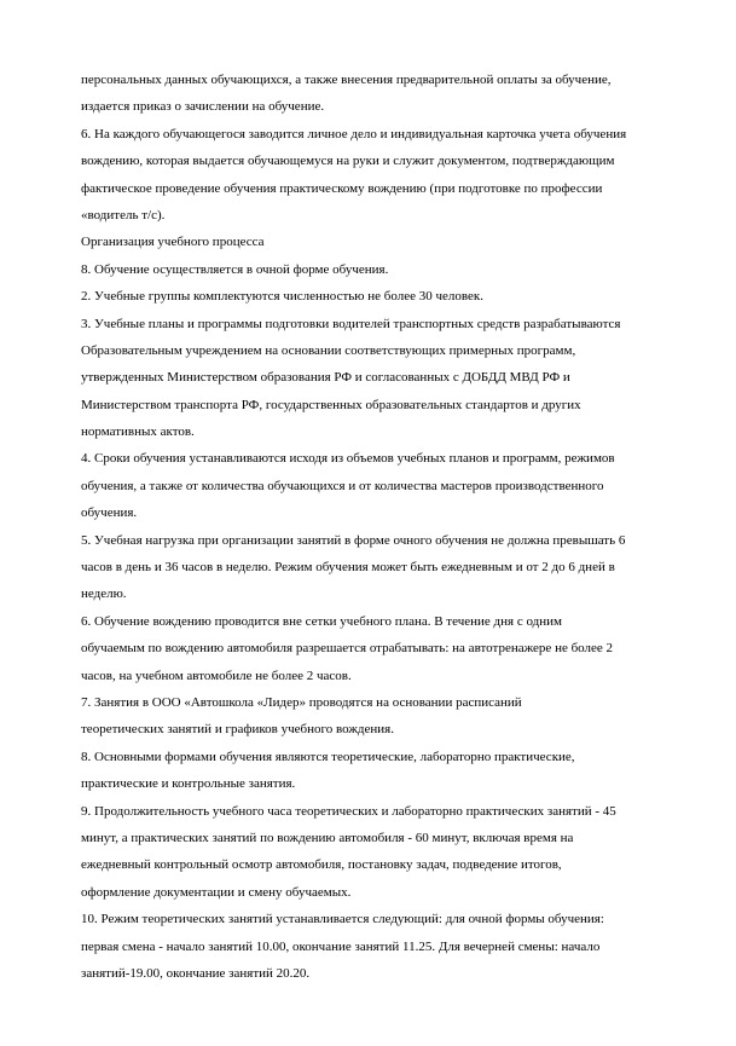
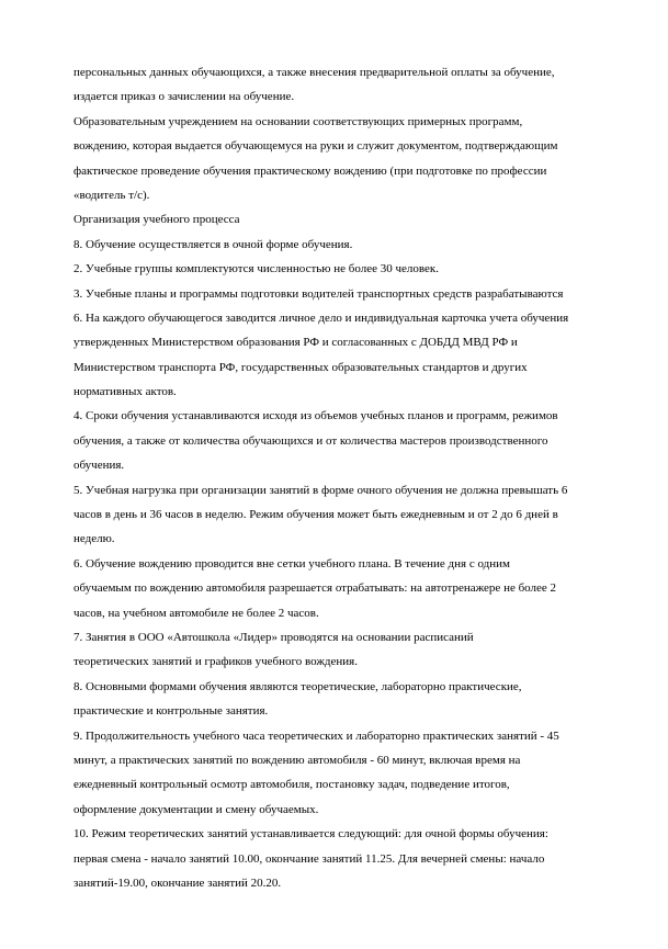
  персональных данных обучающихся, а также внесения предварительной оплаты за обучение,
  издается приказ о зачислении на обучение.
- 6. На каждого обучающегося заводится личное дело и индивидуальная карточка учета обучения
+ Образовательным учреждением на основании соответствующих примерных программ,
  вождению, которая выдается обучающемуся на руки и служит документом, подтверждающим
  фактическое проведение обучения практическому вождению (при подготовке по профессии
  «водитель т/с).
  Организация учебного процесса
  8. Обучение осуществляется в очной форме обучения.
  2. Учебные группы комплектуются численностью не более 30 человек.
  3. Учебные планы и программы подготовки водителей транспортных средств разрабатываются
- Образовательным учреждением на основании соответствующих примерных программ,
+ 6. На каждого обучающегося заводится личное дело и индивидуальная карточка учета обучения
  утвержденных Министерством образования РФ и согласованных с ДОБДД МВД РФ и
  Министерством транспорта РФ, государственных образовательных стандартов и других
  нормативных актов.
  4. Сроки обучения устанавливаются исходя из объемов учебных планов и программ, режимов
  обучения, а также от количества обучающихся и от количества мастеров производственного
  обучения.
  5. Учебная нагрузка при организации занятий в форме очного обучения не должна превышать 6
  часов в день и 36 часов в неделю. Режим обучения может быть ежедневным и от 2 до 6 дней в
  неделю.
  6. Обучение вождению проводится вне сетки учебного плана. В течение дня с одним
  обучаемым по вождению автомобиля разрешается отрабатывать: на автотренажере не более 2
  часов, на учебном автомобиле не более 2 часов.
  7. Занятия в ООО «Автошкола «Лидер» проводятся на основании расписаний
  теоретических занятий и графиков учебного вождения.
  8. Основными формами обучения являются теоретические, лабораторно практические,
  практические и контрольные занятия.
  9. Продолжительность учебного часа теоретических и лабораторно практических занятий - 45
  минут, а практических занятий по вождению автомобиля - 60 минут, включая время на
  ежедневный контрольный осмотр автомобиля, постановку задач, подведение итогов,
  оформление документации и смену обучаемых.
  10. Режим теоретических занятий устанавливается следующий: для очной формы обучения:
  первая смена - начало занятий 10.00, окончание занятий 11.25. Для вечерней смены: начало
  занятий-19.00, окончание занятий 20.20.
